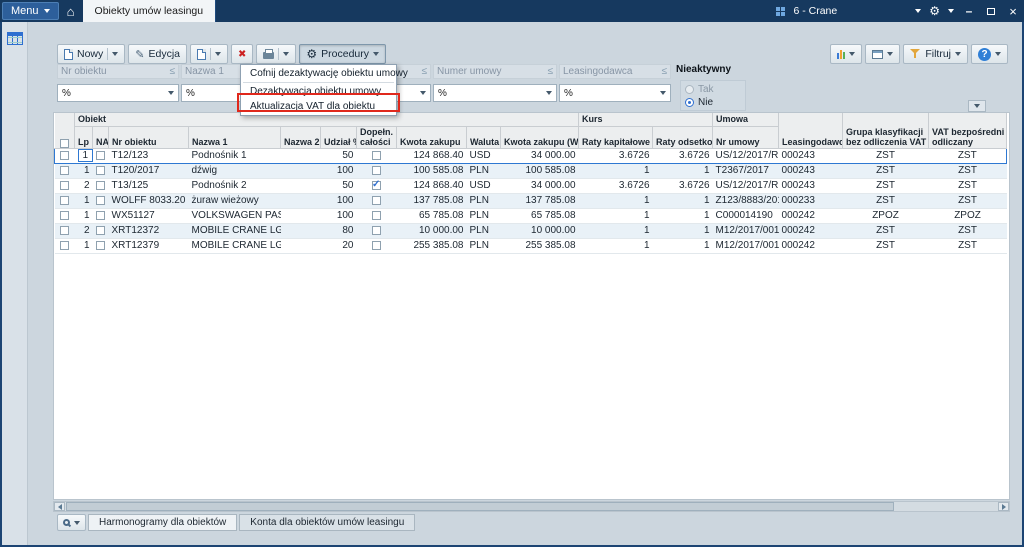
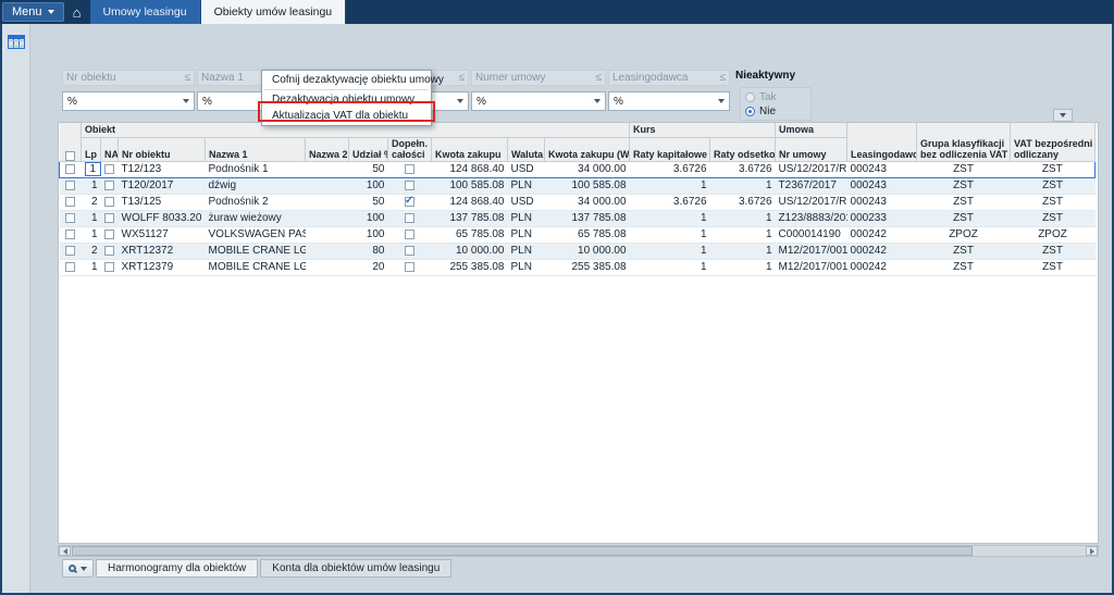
  Menu
+ Umowy leasingu
  Obiekty umów leasingu
- 6 - Crane
- Nowy
- Edycja
- Procedury
- Filtruj
  Nr obiektu
  %
  Nazwa 1
  %
  Numer umowy
  %
  Leasingodawca
  %
  Nieaktywny
  Tak
  Nie
  Cofnij dezaktywację obiektu umowy
  Dezaktywacja obiektu umowy
  Aktualizacja VAT dla obiektu
  	Obiekt	Kurs	Umowa	Leasingodawc	Grupa klasyfikacji bez odliczenia VAT	VAT bezpośredni odliczany
  Lp	NA	Nr obiektu	Nazwa 1	Nazwa 2	Udział	Dopełn. całości	Kwota zakupu	Waluta	Kwota zakupu (W	Raty kapitałowe	Raty odsetko	Nr umowy
  	1		T12/123	Podnośnik 1		50		124 868.40	USD	34 000.00	3.6726	3.6726	US/12/2017/R	000243	ZST	ZST
  	1		T120/2017	dźwig		100		100 585.08	PLN	100 585.08	1	1	T2367/2017	000243	ZST	ZST
  	2		T13/125	Podnośnik 2		50		124 868.40	USD	34 000.00	3.6726	3.6726	US/12/2017/R	000243	ZST	ZST
  	1		WOLFF 8033.20	żuraw wieżowy		100		137 785.08	PLN	137 785.08	1	1	Z123/8883/20	000233	ZST	ZST
  	1		WX51127	VOLKSWAGEN PA		100		65 785.08	PLN	65 785.08	1	1	C000014190	000242	ZPOZ	ZPOZ
  	2		XRT12372	MOBILE CRANE LG		80		10 000.00	PLN	10 000.00	1	1	M12/2017/001	000242	ZST	ZST
  	1		XRT12379	MOBILE CRANE LG		20		255 385.08	PLN	255 385.08	1	1	M12/2017/001	000242	ZST	ZST
  Harmonogramy dla obiektów
  Konta dla obiektów umów leasingu
